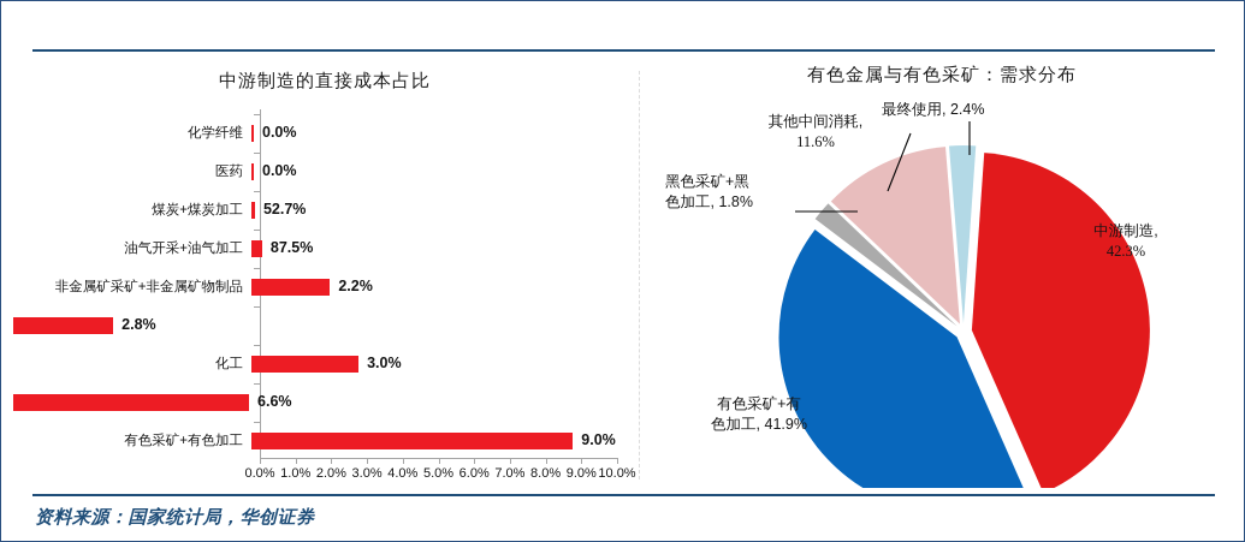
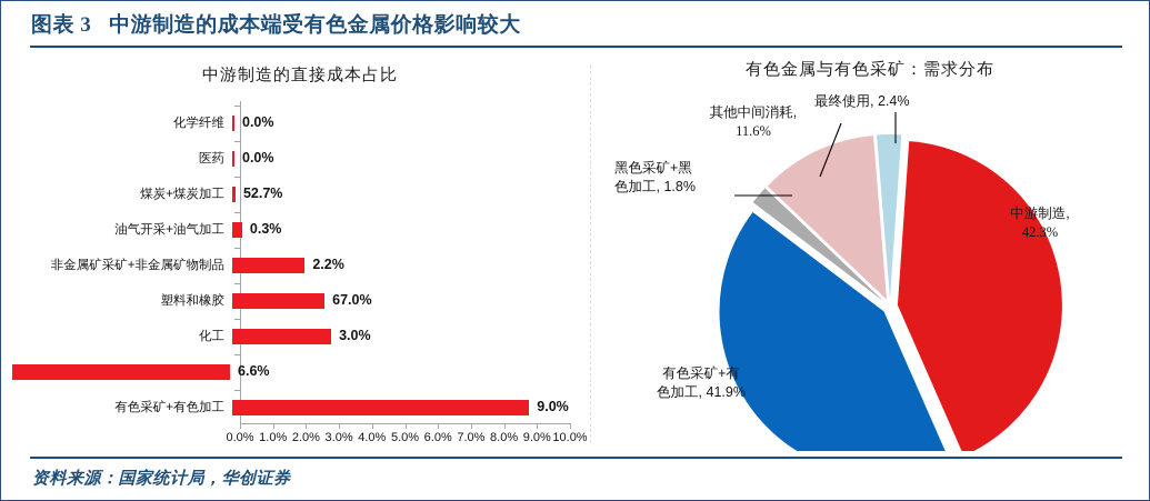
+ 图表 3 中游制造的成本端受有色金属价格影响较大
  中游制造的直接成本占比
  化学纤维
  0.0%
  医药
  0.0%
  煤炭+煤炭加工
  52.7%
  油气开采+油气加工
- 87.5%
+ 0.3%
  非金属矿采矿+非金属矿物制品
  2.2%
+ 塑料和橡胶
- 2.8%
+ 67.0%
  化工
  3.0%
  6.6%
  有色采矿+有色加工
  9.0%
  0.0%
  1.0%
  2.0%
  3.0%
  4.0%
  5.0%
  6.0%
  7.0%
  8.0%
  9.0%
  10.0%
  有色金属与有色采矿：需求分布
  最终使用, 2.4%
  其他中间消耗,
  11.6%
  黑色采矿+黑
  色加工, 1.8%
  中游制造,
  42.3%
  有色采矿+有
  色加工, 41.9%
  资料来源：国家统计局，华创证券
